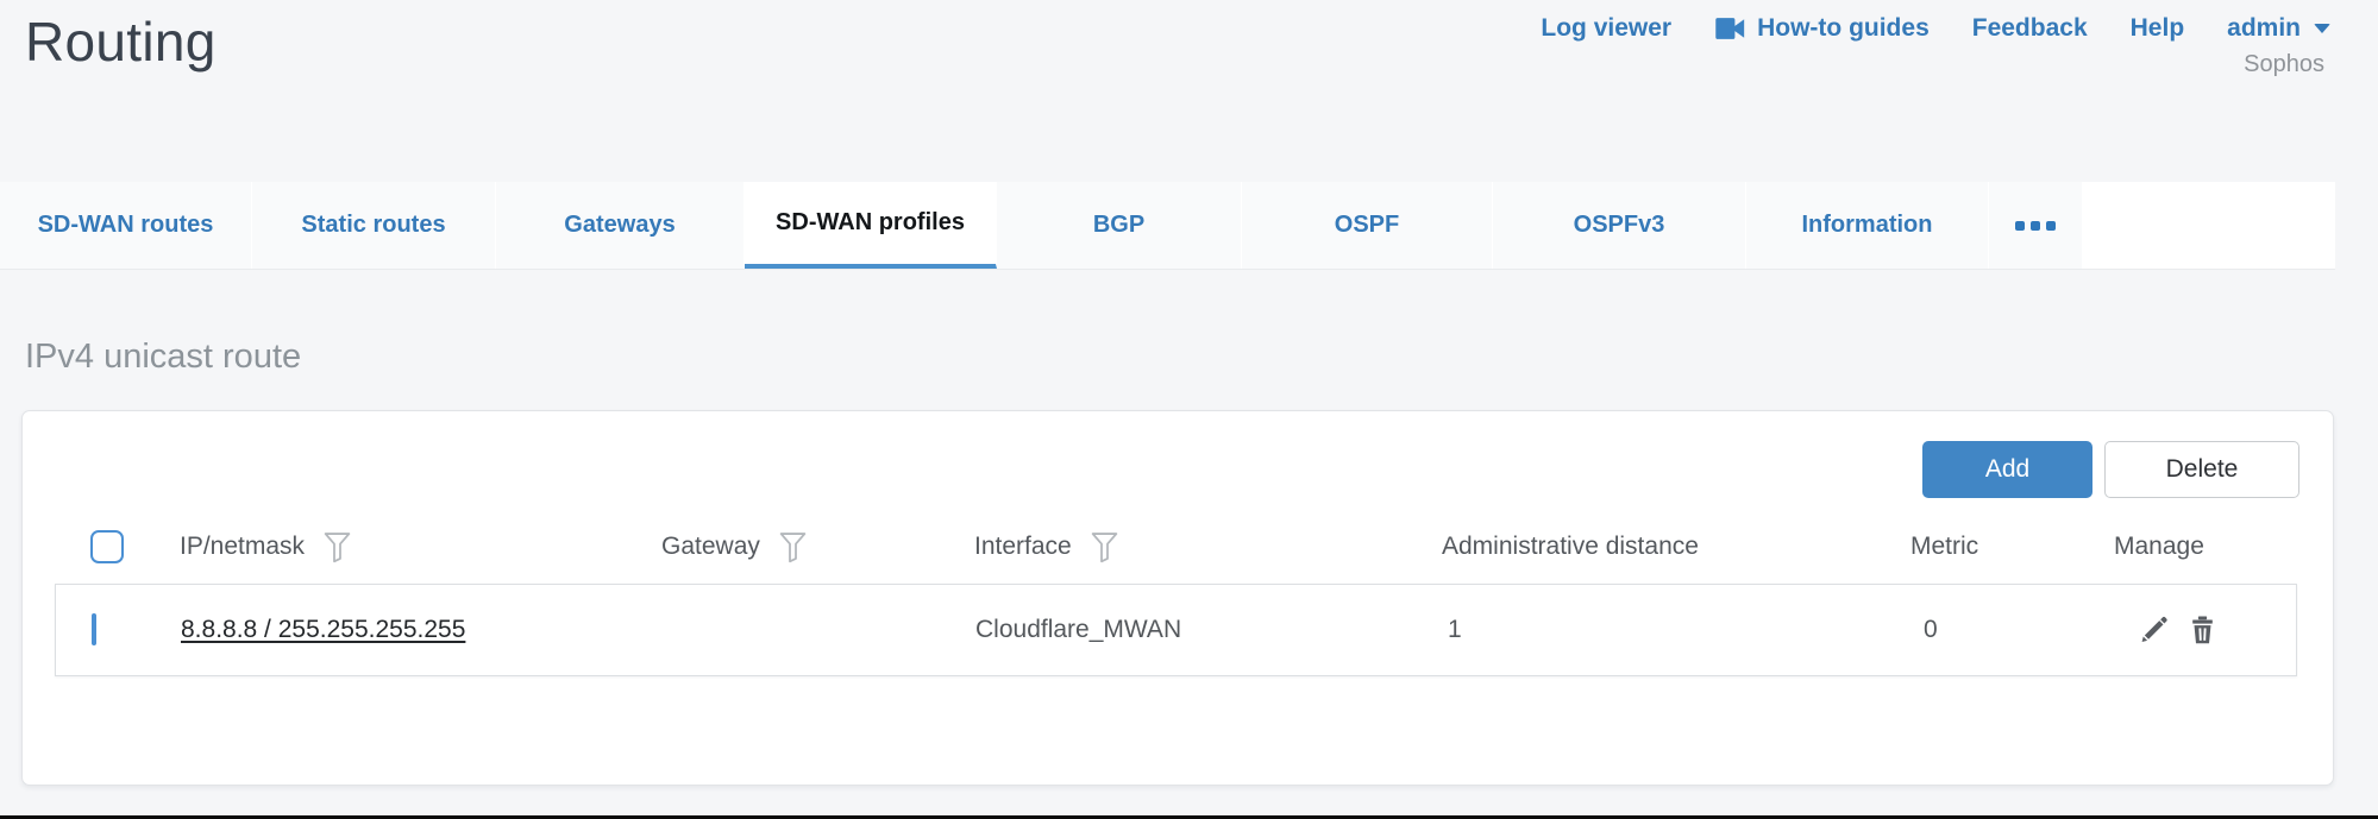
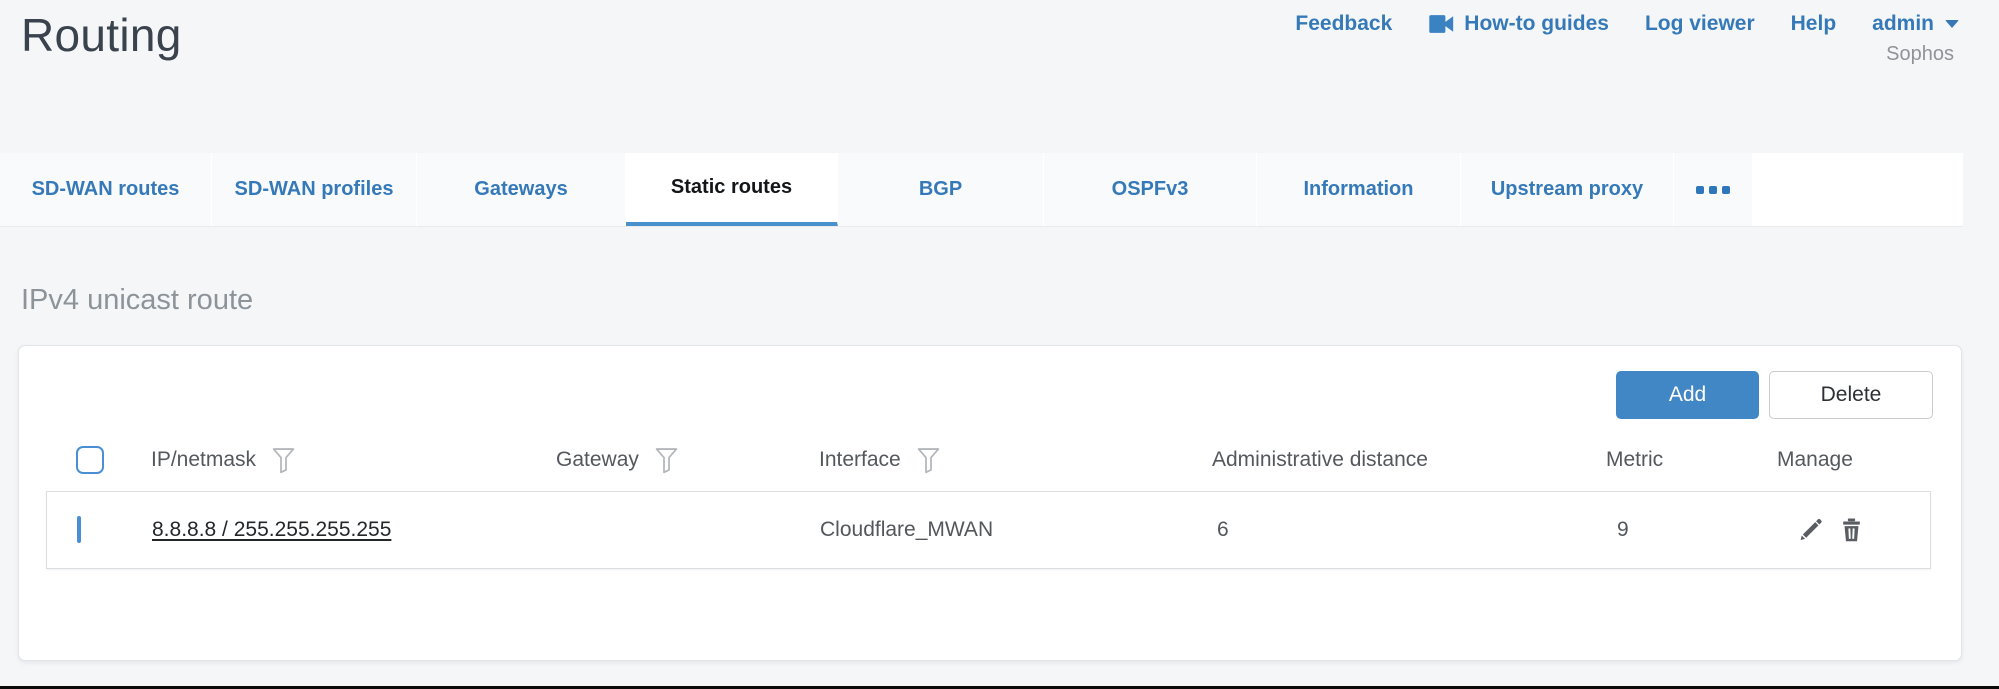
  Routing
- Log viewer
+ Feedback
  How-to guides
- Feedback
+ Log viewer
  Help
  admin
  Sophos
  SD-WAN routes
- Static routes
+ SD-WAN profiles
  Gateways
- SD-WAN profiles
+ Static routes
  BGP
- OSPF
  OSPFv3
  Information
+ Upstream proxy
  IPv4 unicast route
  Add
  Delete
  IP/netmask
  Gateway
  Interface
  Administrative distance
  Metric
  Manage
  8.8.8.8 / 255.255.255.255
  Cloudflare_MWAN
- 1
+ 6
- 0
+ 9
